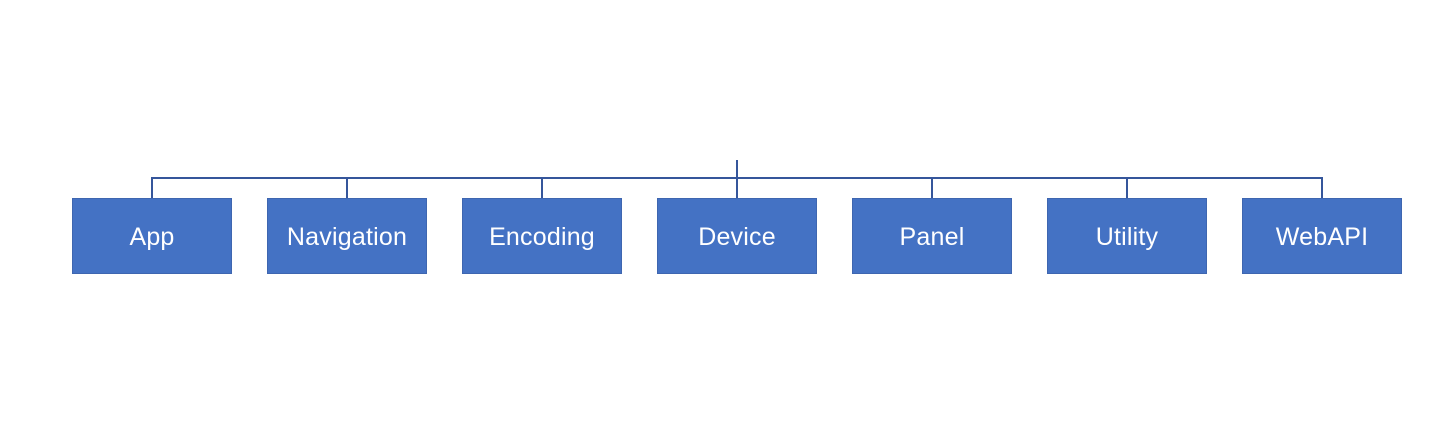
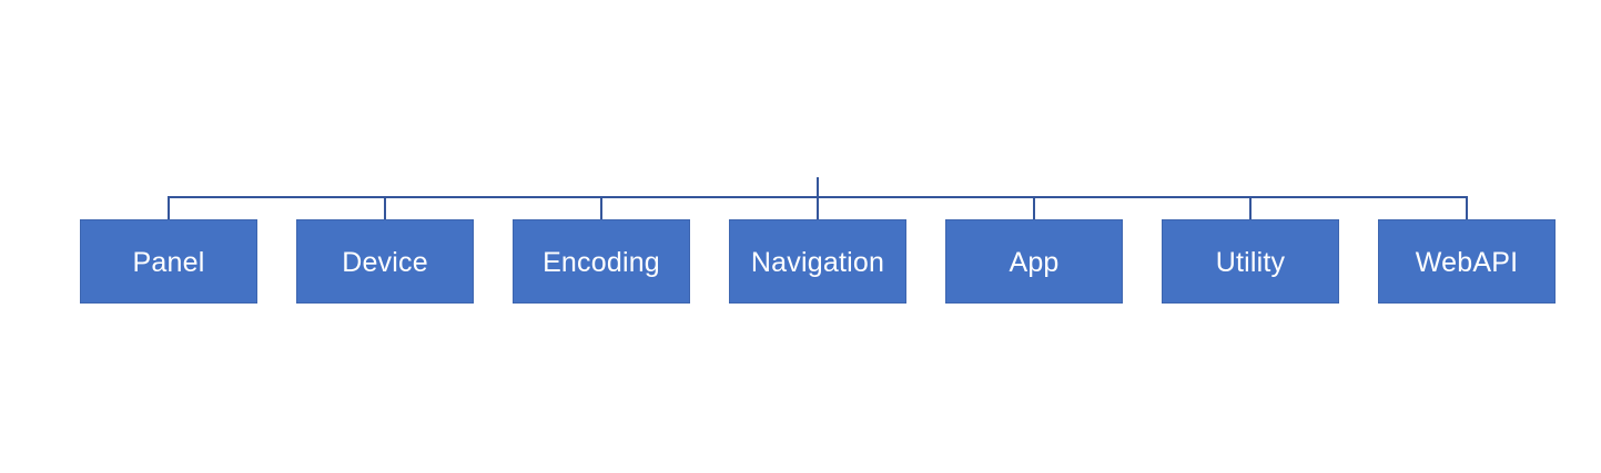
- App
+ Panel
- Navigation
+ Device
  Encoding
- Device
+ Navigation
- Panel
+ App
  Utility
  WebAPI
